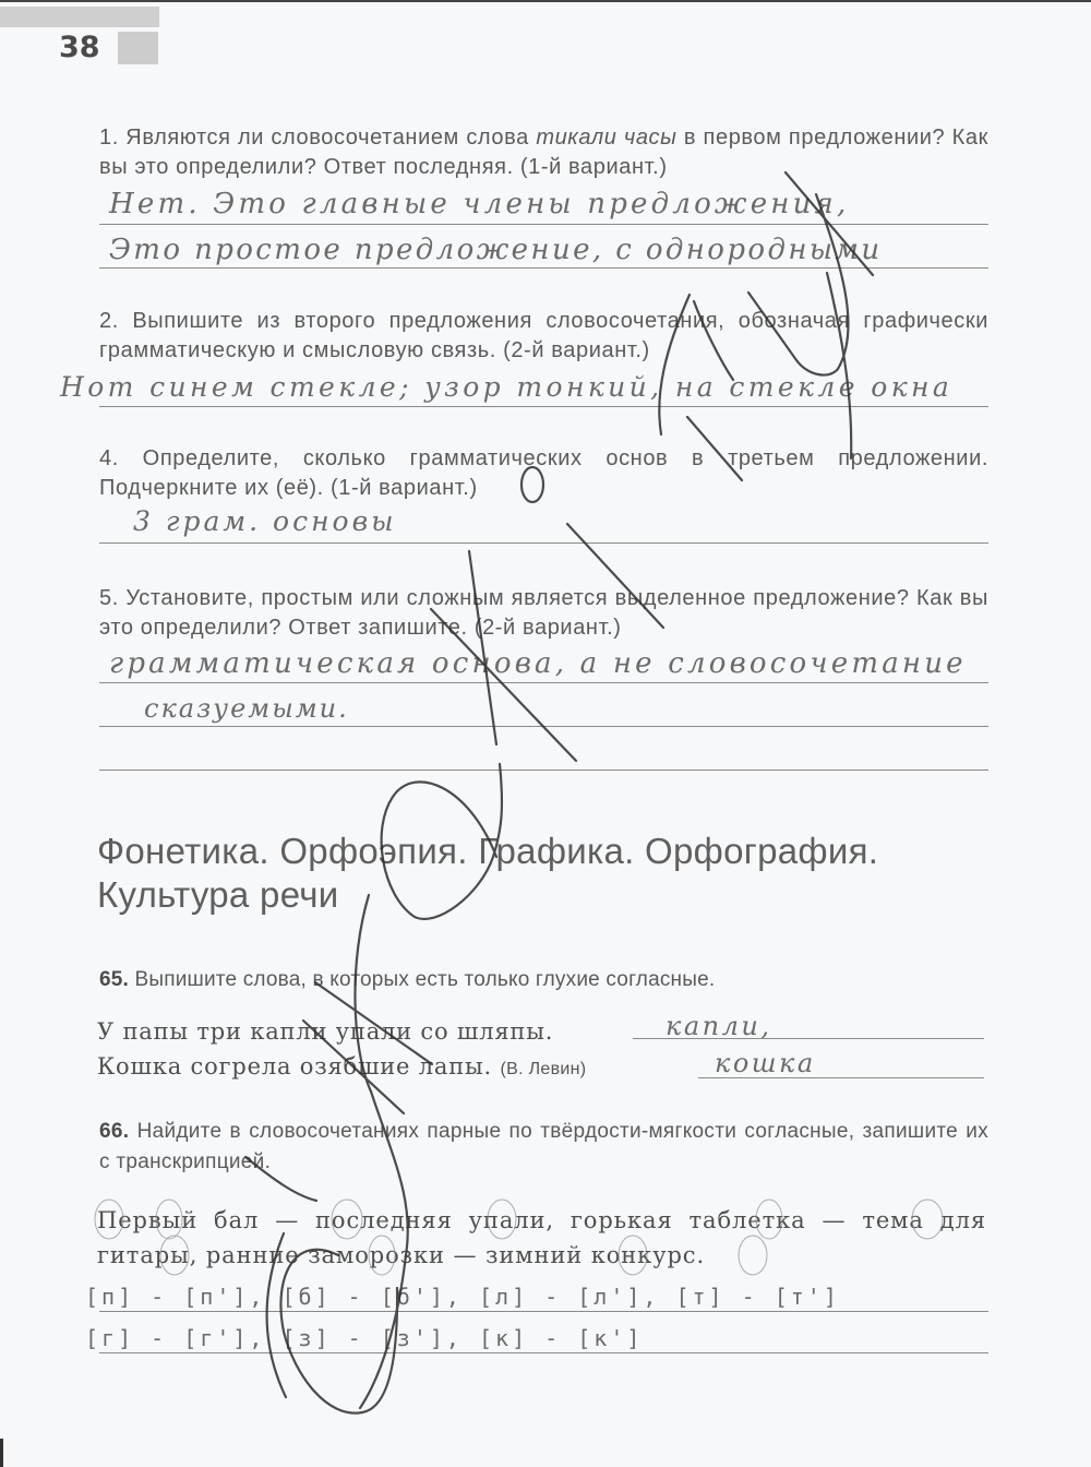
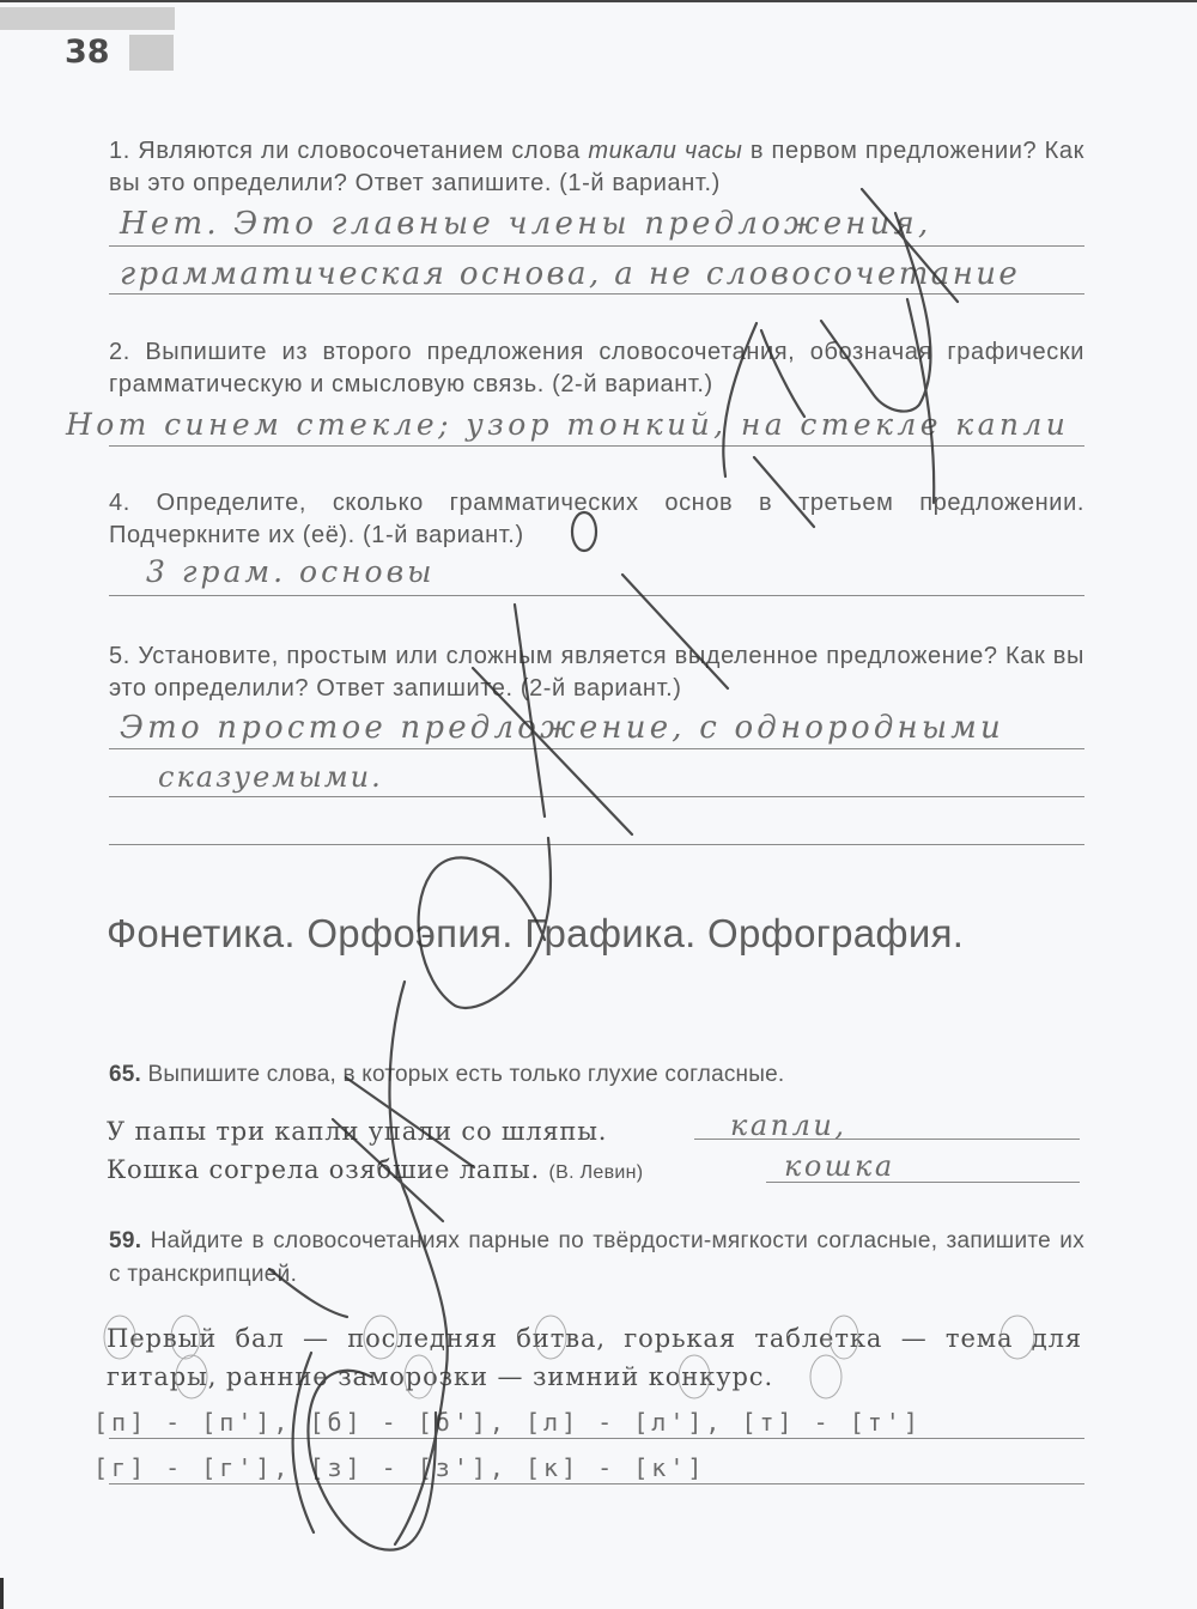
  38
- 1. Являются ли словосочетанием слова тикали часы в первом предложе­нии? Как вы это определили? Ответ последняя. (1-й вариант.)
+ 1. Являются ли словосочетанием слова тикали часы в первом предложе­нии? Как вы это определили? Ответ запишите. (1-й вариант.)
  Нет. Это главные члены предложения,
- Это простое предложение, с однородными
+ грамматическая основа, а не словосочетание
  2. Выпишите из второго предложения словосочетания, обозначая графи­чески грамматическую и смысловую связь. (2-й вариант.)
- Нот синем стекле; узор тонкий, на стекле окна
+ Нот синем стекле; узор тонкий, на стекле капли
  4. Определите, сколько грамматических основ в третьем предложении. Подчеркните их (её). (1-й вариант.)
  3 грам. основы
  5. Установите, простым или сложным является выделенное предложение? Как вы это определили? Ответ запишите. (2-й вариант.)
- грамматическая основа, а не словосочетание
+ Это простое предложение, с однородными
  сказуемыми.
  Фонетика. Орфоэпия. Графика. Орфография.
- Культура речи
  65. Выпишите слова, в которых есть только глухие согласные.
  У папы три капли упали со шляпы.
  капли,
  Кошка согрела озябшие лапы. (В. Левин)
  кошка
- 66. Найдите в словосочетаниях парные по твёрдости-мягкости согласные, запишите их с транскрипцией.
+ 59. Найдите в словосочетаниях парные по твёрдости-мягкости согласные, запишите их с транскрипцией.
- Первый бал — последняя упали, горькая таблетка — тема для гитары, ранние заморозки — зимний конкурс.
+ Первый бал — последняя битва, горькая таблетка — тема для гитары, ранние заморозки — зимний конкурс.
  [п] - [п'], [б] - [б'], [л] - [л'], [т] - [т']
  [г] - [г'], [з] - [з'], [к] - [к']
